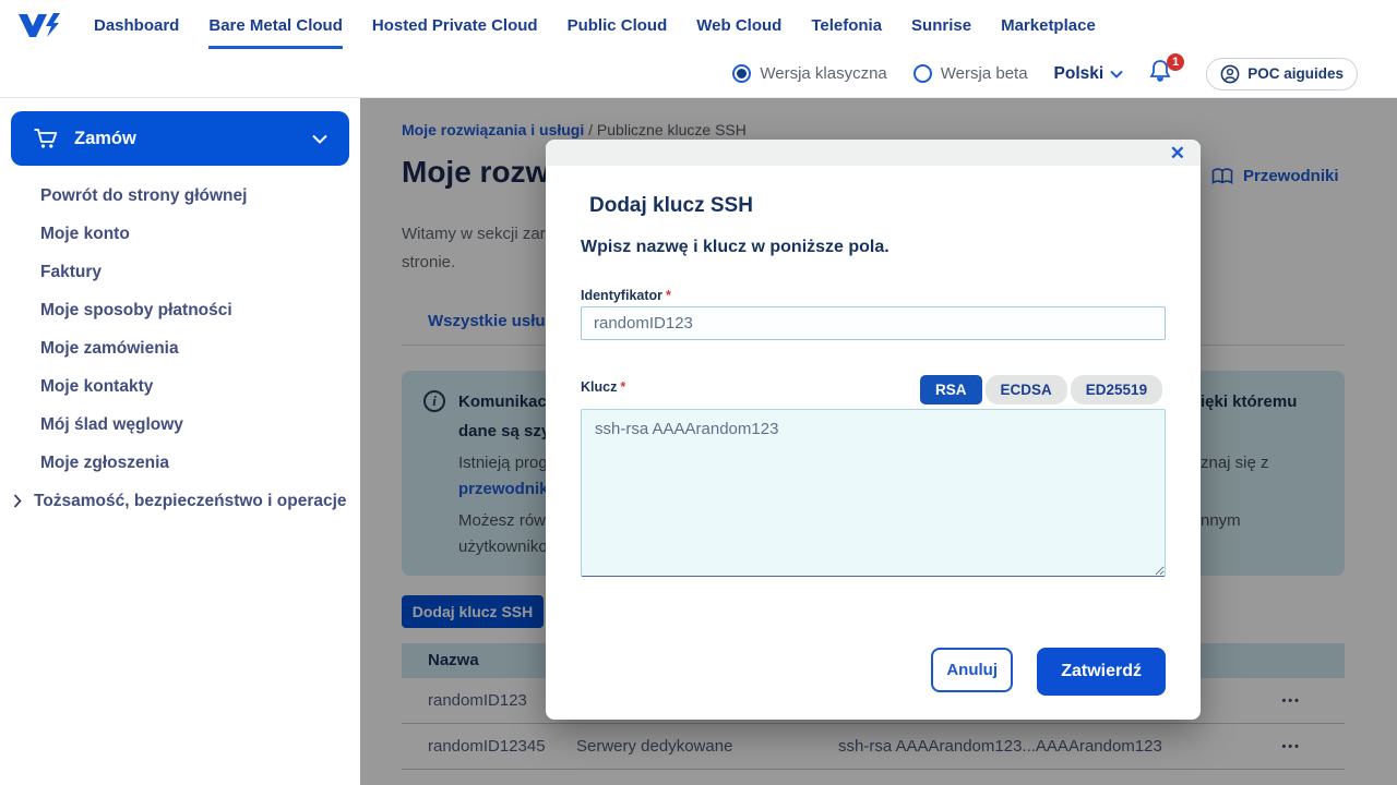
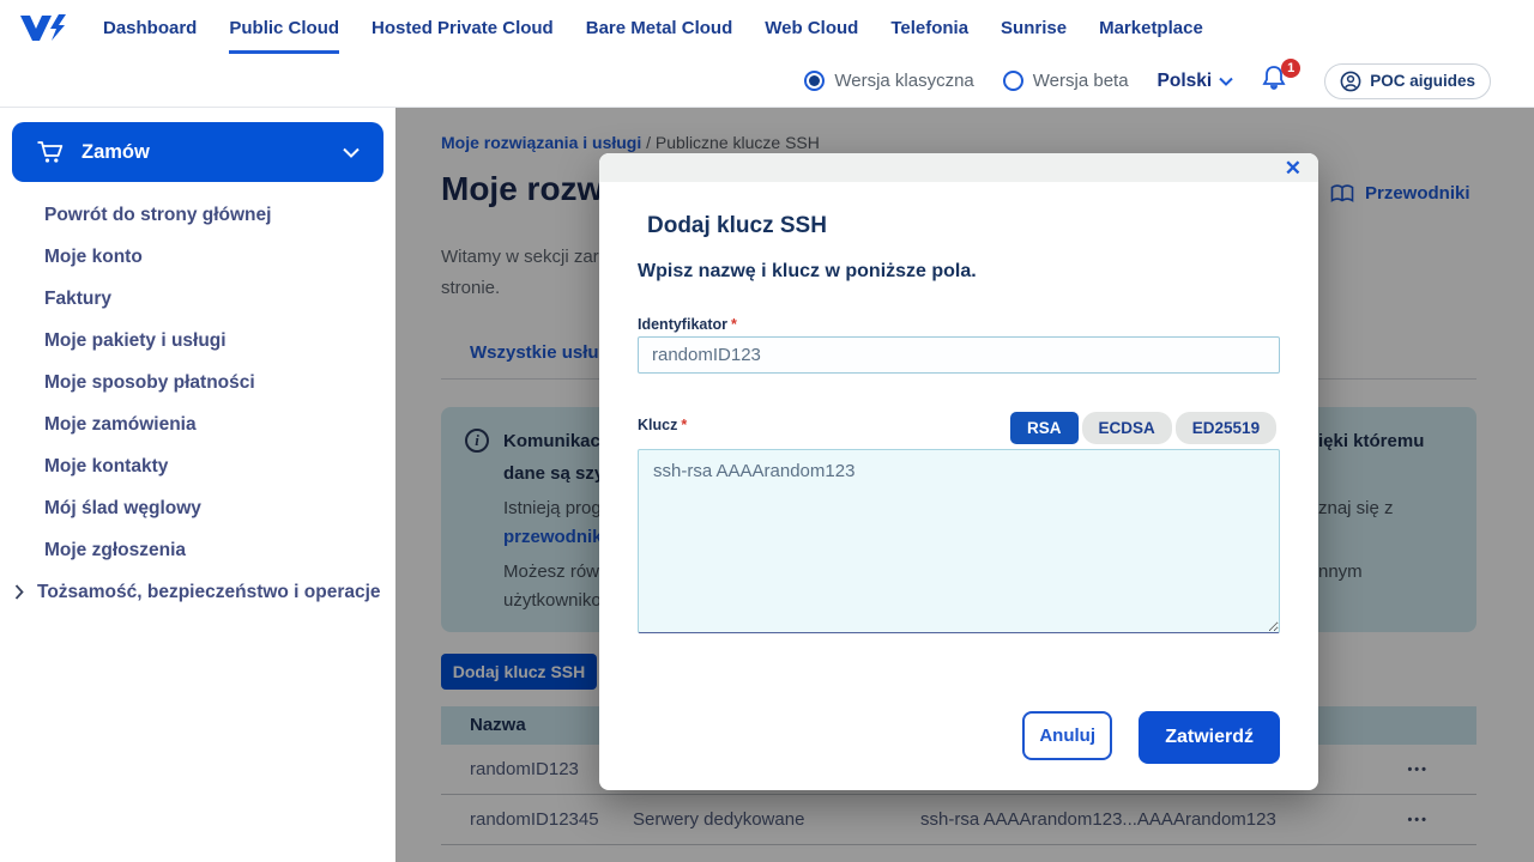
  Dashboard
- Bare Metal Cloud
+ Public Cloud
  Hosted Private Cloud
- Public Cloud
+ Bare Metal Cloud
  Web Cloud
  Telefonia
  Sunrise
  Marketplace
  Wersja klasyczna
  Wersja beta
  Polski
  1
  POC aiguides
  Zamów
  Powrót do strony głównej
  Moje konto
  Faktury
+ Moje pakiety i usługi
  Moje sposoby płatności
  Moje zamówienia
  Moje kontakty
  Mój ślad węglowy
  Moje zgłoszenia
  Tożsamość, bezpieczeństwo i operacje
  Moje rozwiązania i usługi / Publiczne klucze SSH
  Moje rozw
  Przewodniki
  Witamy w sekcji zar
  stronie.
  Wszystkie usłu
  i
  Komunikac
  dane są sz
  Istnieją prog
  przewodnik
  Możesz rów
  użytkowniko
  ięki któremu
  znaj się z
  nnym
  Dodaj klucz SSH
  Nazwa
  randomID123
  •••
  randomID12345
  Serwery dedykowane
  ssh-rsa AAAArandom123...AAAArandom123
  •••
  ✕
  Dodaj klucz SSH
  Wpisz nazwę i klucz w poniższe pola.
  Identyfikator *
  randomID123
  Klucz *
  RSA
  ECDSA
  ED25519
  ssh-rsa AAAArandom123
  Anuluj
  Zatwierdź
